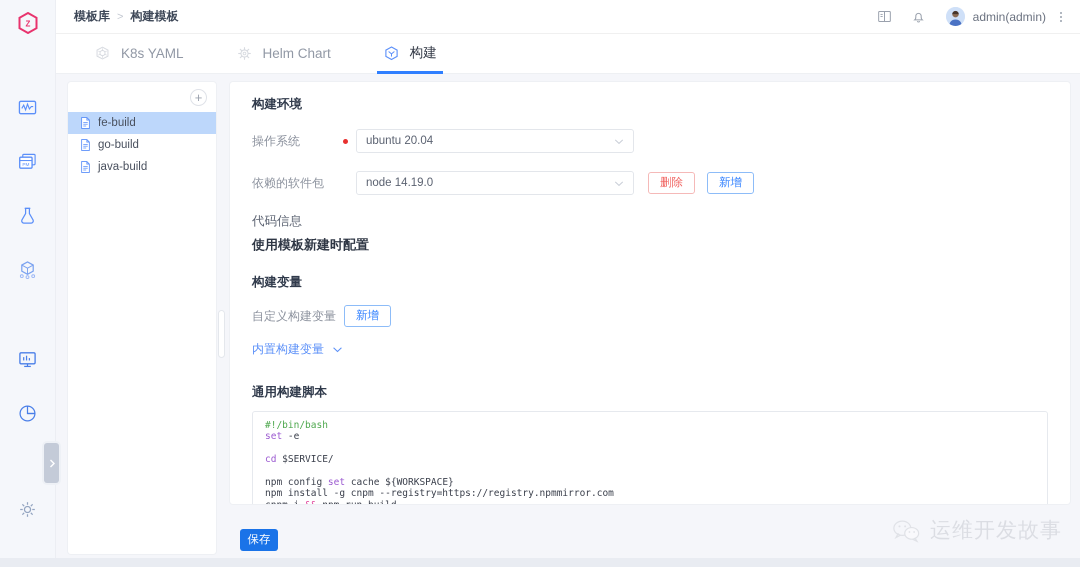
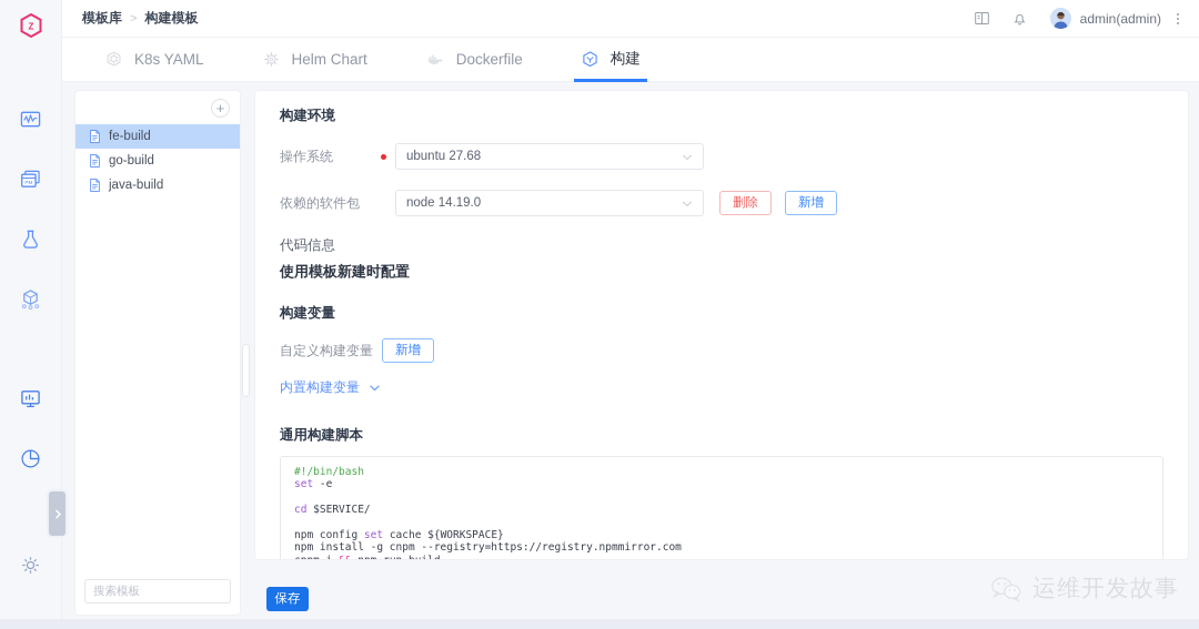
  Z
  模板库
  >
  构建模板
  admin(admin)
  K8s YAML
  Helm Chart
+ Dockerfile
  构建
  +
  fe-build
  go-build
  java-build
+ 搜索模板
  构建环境
  操作系统
- ubuntu 20.04
+ ubuntu 27.68
  依赖的软件包
  node 14.19.0
  删除
  新增
  代码信息
  使用模板新建时配置
  构建变量
  自定义构建变量
  新增
  内置构建变量
  通用构建脚本
  保存
  运维开发故事
